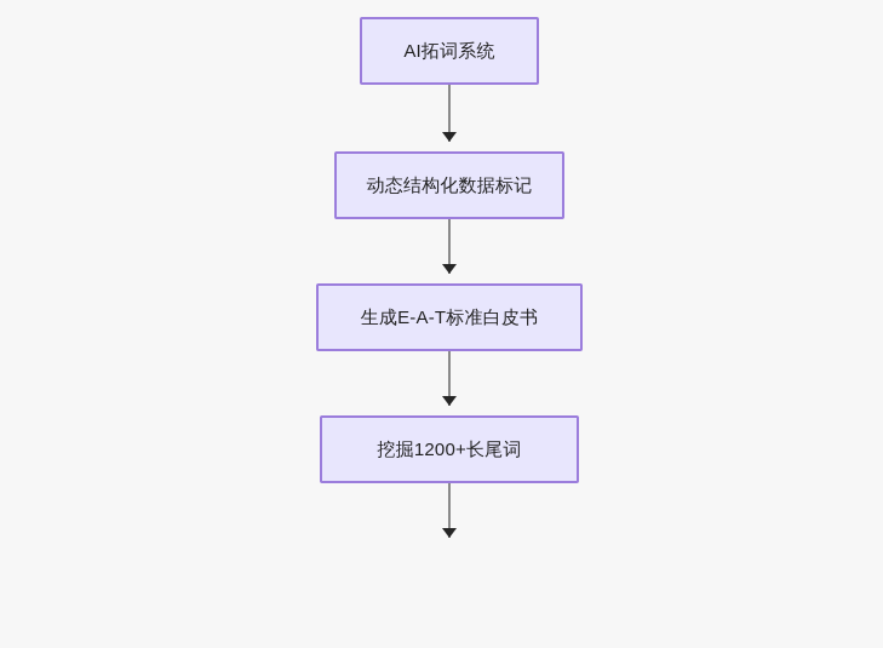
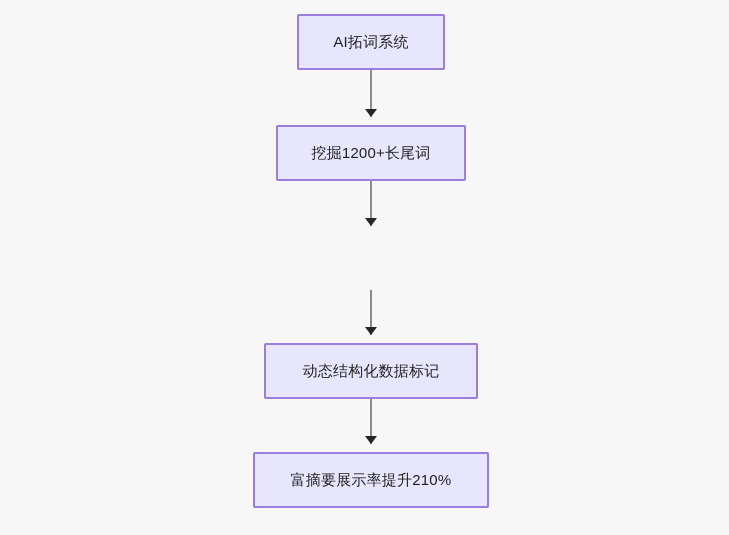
  AI拓词系统
- 动态结构化数据标记
+ 挖掘1200+长尾词
- 生成E-A-T标准白皮书
- 挖掘1200+长尾词
+ 动态结构化数据标记
+ 富摘要展示率提升210%
